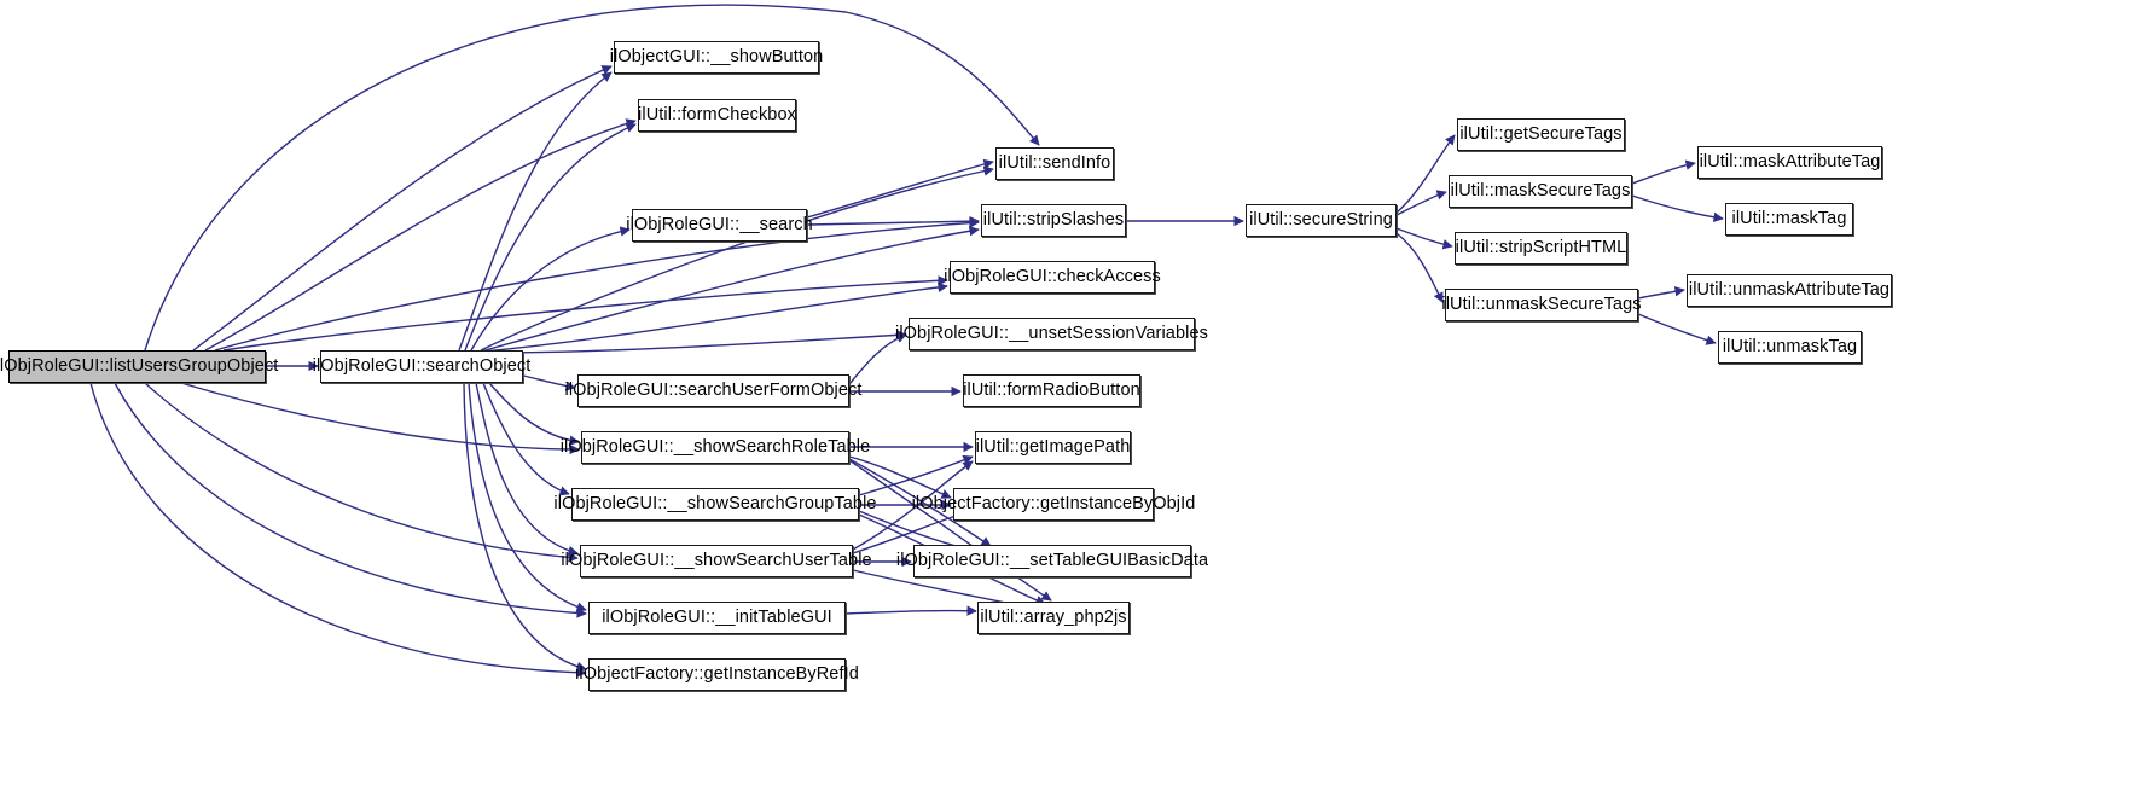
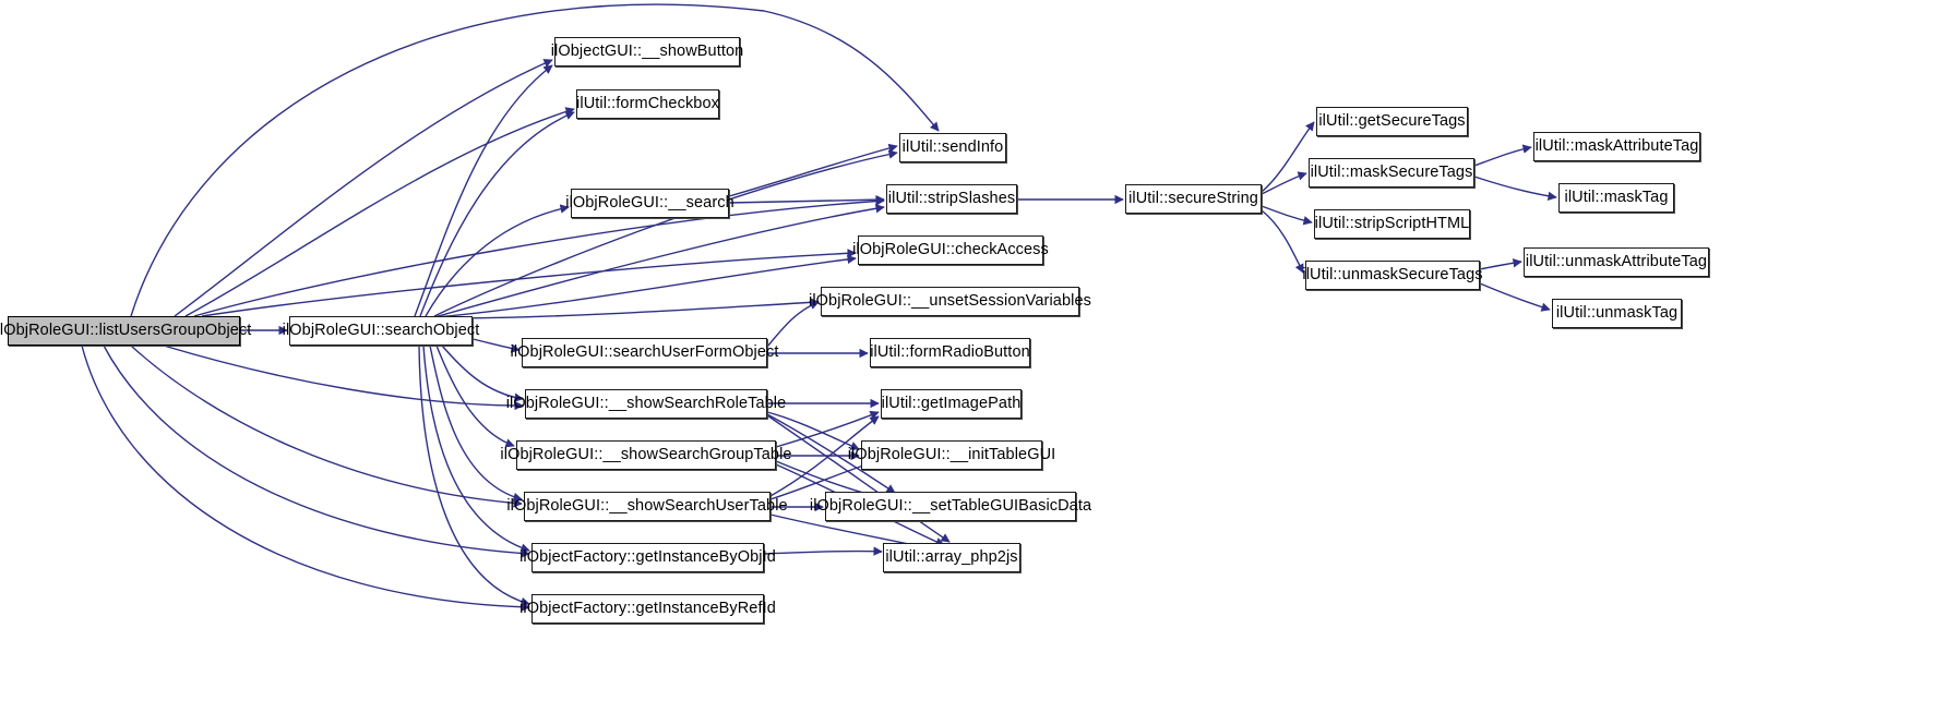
  lObjRoleGUI::listUsersGroupObject
  ilObjRoleGUI::searchObject
  ilObjectGUI::__showButton
  ilUtil::formCheckbox
  ilObjRoleGUI::__search
  ilUtil::sendInfo
  ilUtil::stripSlashes
  ilObjRoleGUI::checkAccess
  ilObjRoleGUI::__unsetSessionVariables
  ilObjRoleGUI::searchUserFormObject
  ilUtil::formRadioButton
  ilObjRoleGUI::__showSearchRoleTable
  ilUtil::getImagePath
  ilObjRoleGUI::__showSearchGroupTable
- ilObjectFactory::getInstanceByObjId
+ ilObjRoleGUI::__initTableGUI
  ilObjRoleGUI::__showSearchUserTable
  ilObjRoleGUI::__setTableGUIBasicData
- ilObjRoleGUI::__initTableGUI
+ ilObjectFactory::getInstanceByObjId
  ilUtil::array_php2js
  ilObjectFactory::getInstanceByRefId
  ilUtil::secureString
  ilUtil::getSecureTags
  ilUtil::maskSecureTags
  ilUtil::stripScriptHTML
  ilUtil::unmaskSecureTags
  ilUtil::maskAttributeTag
  ilUtil::maskTag
  ilUtil::unmaskAttributeTag
  ilUtil::unmaskTag
